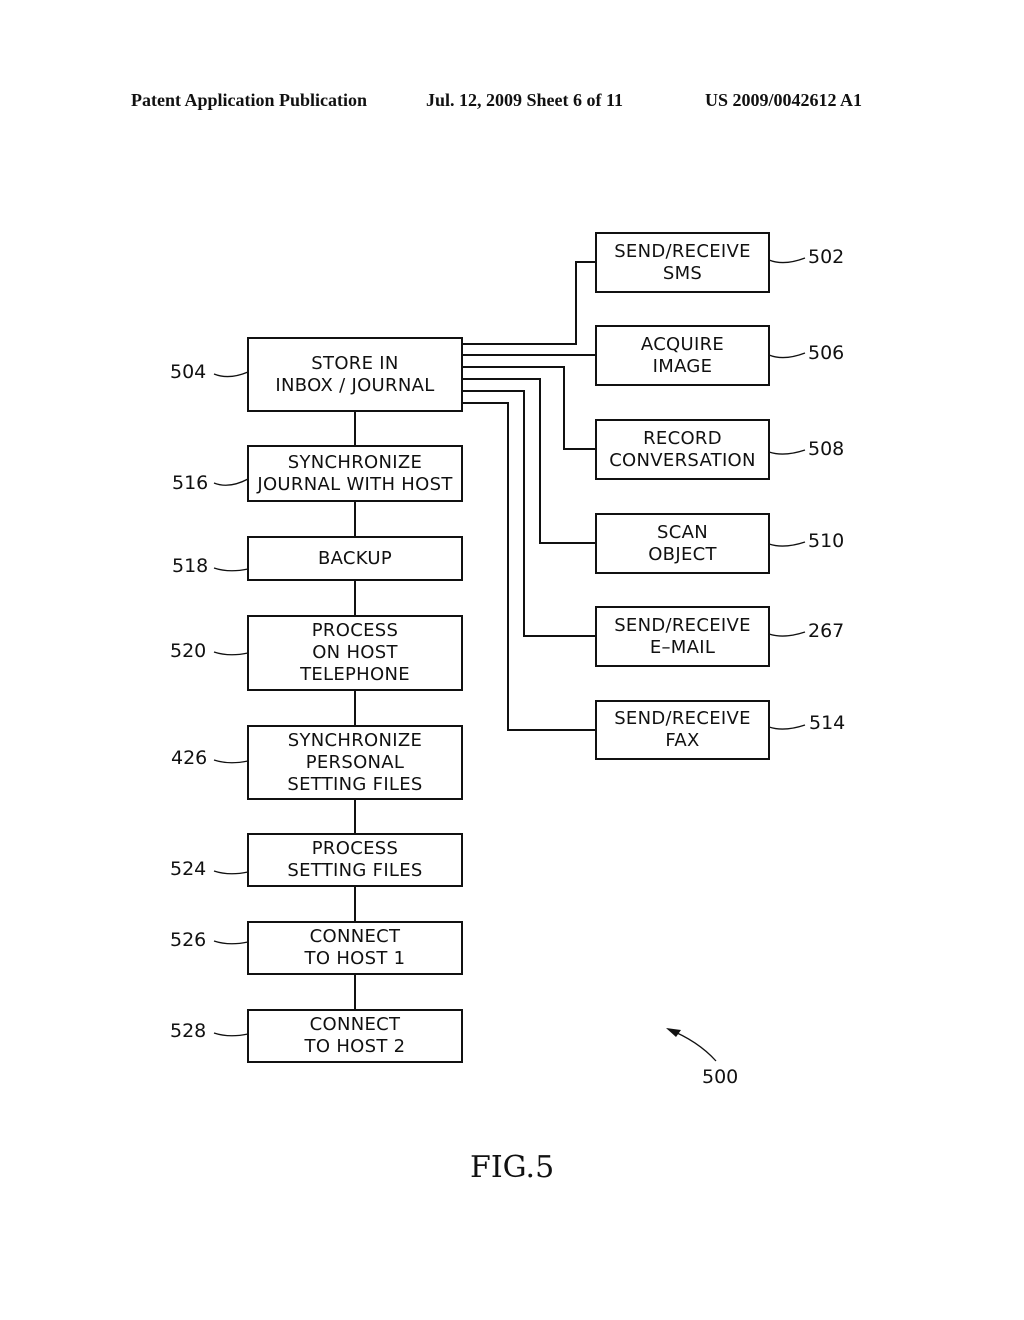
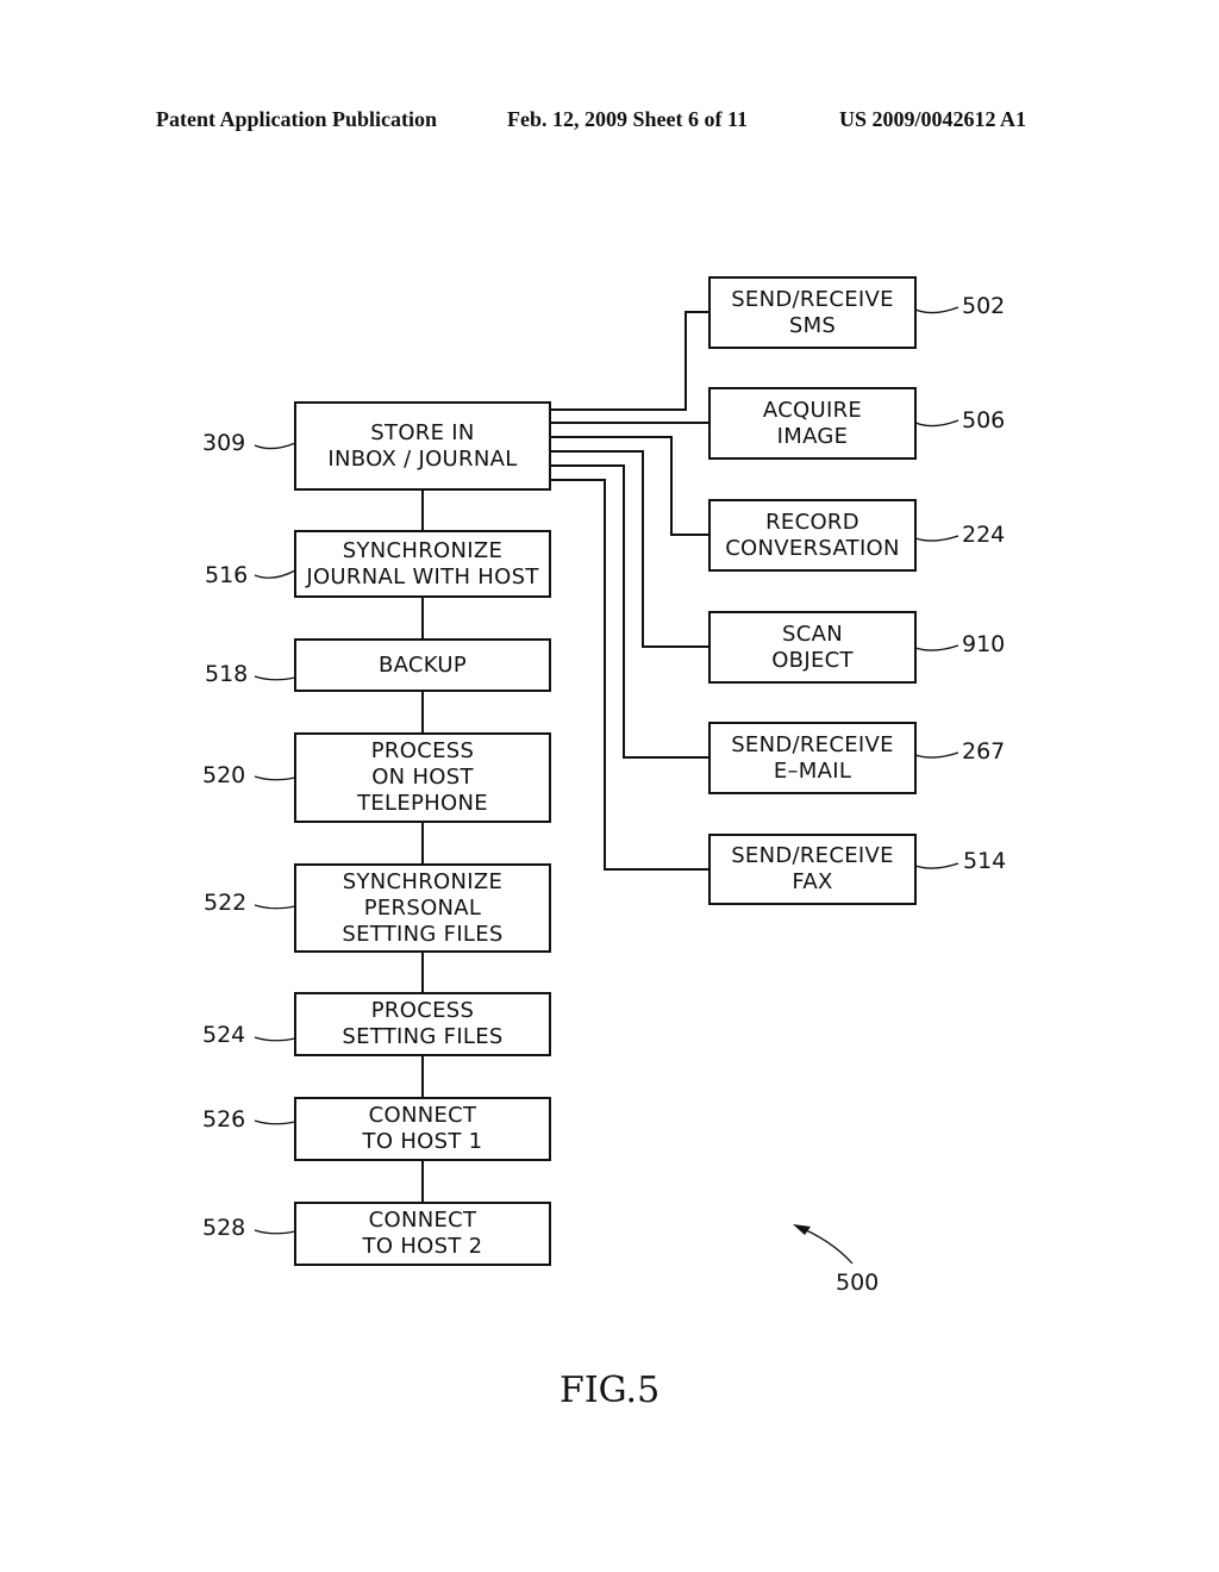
  Patent Application Publication
- Jul. 12, 2009 Sheet 6 of 11
+ Feb. 12, 2009 Sheet 6 of 11
  US 2009/0042612 A1
  STORE IN
  INBOX / JOURNAL
  SYNCHRONIZE
  JOURNAL WITH HOST
  BACKUP
  PROCESS
  ON HOST
  TELEPHONE
  SYNCHRONIZE
  PERSONAL
  SETTING FILES
  PROCESS
  SETTING FILES
  CONNECT
  TO HOST 1
  CONNECT
  TO HOST 2
- 504
+ 309
  516
  518
  520
- 426
+ 522
  524
  526
  528
  SEND/RECEIVE
  SMS
  ACQUIRE
  IMAGE
  RECORD
  CONVERSATION
  SCAN
  OBJECT
  SEND/RECEIVE
  E–MAIL
  SEND/RECEIVE
  FAX
  502
  506
- 508
+ 224
- 510
+ 910
  267
  514
  500
  FIG.5
